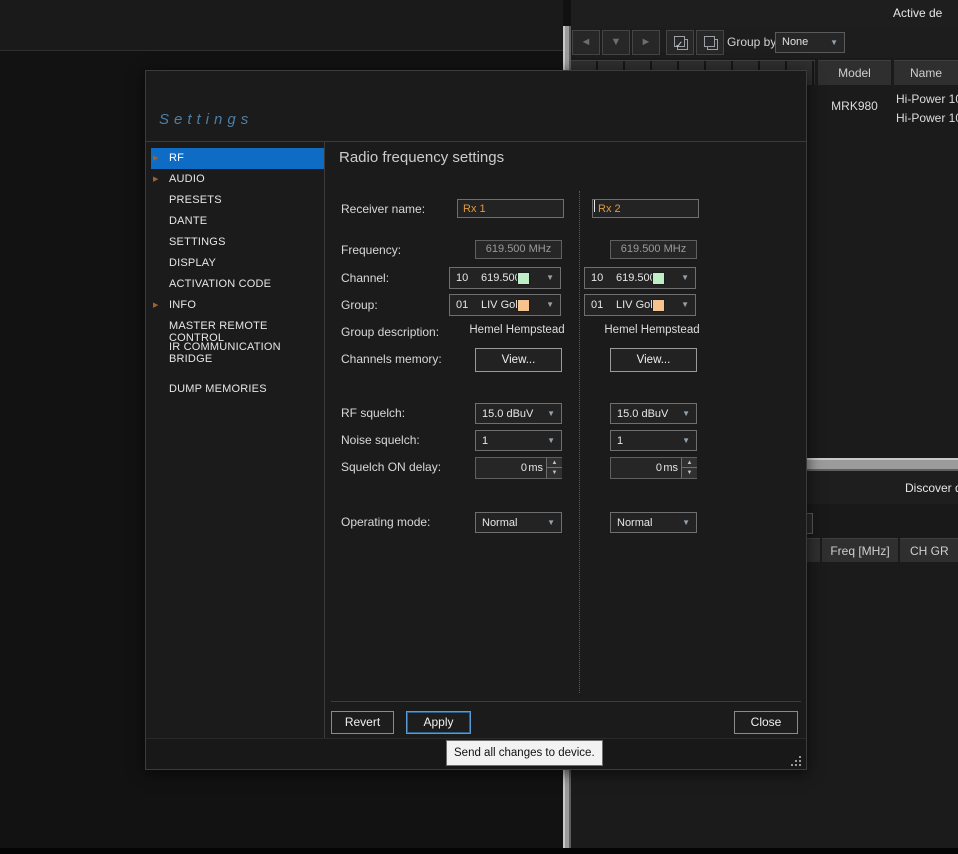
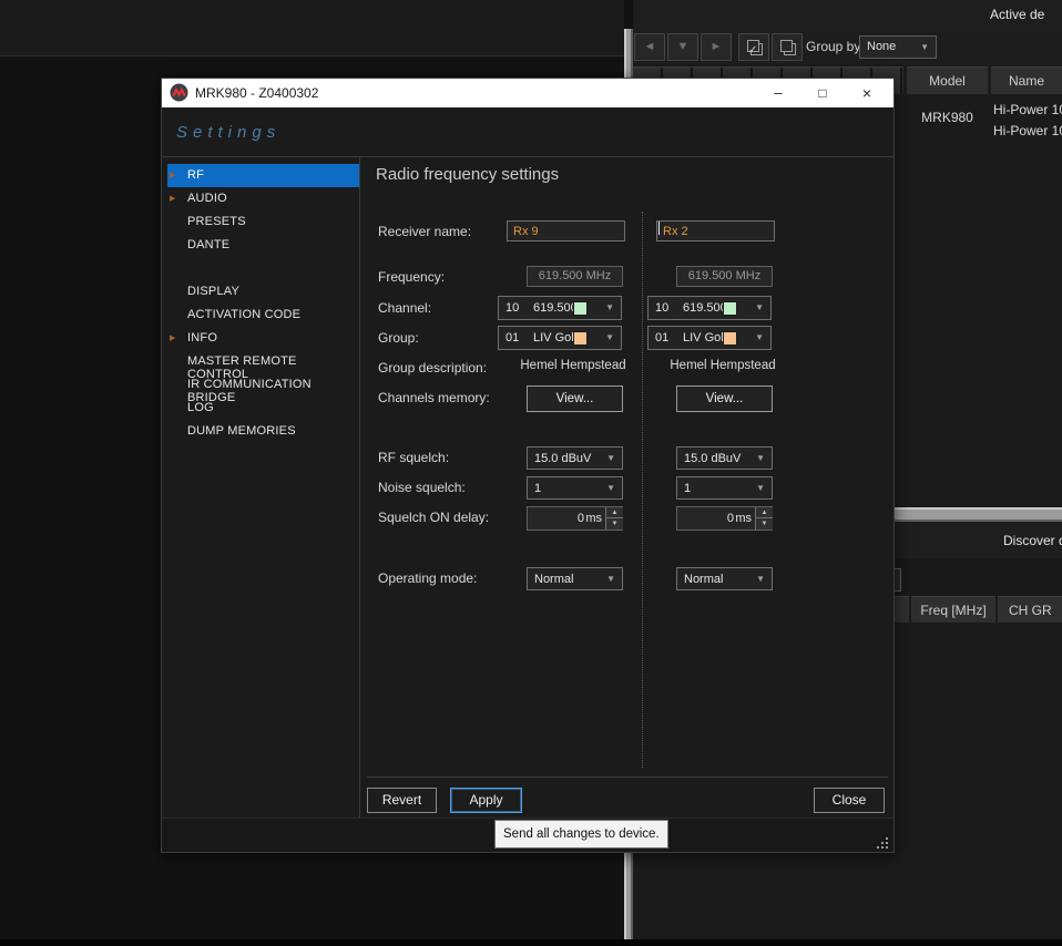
  Active de
  ◄
  ▼
  ►
  ✓
  Group by
  None
  ▼
  Model
  Name
  MRK980
  Hi-Power 1
  Hi-Power 1
  Discover
  Freq [MHz]
  CH GR
+ MRK980 - Z0400302
+ –
+ □
+ ×
  Settings
  RF
  AUDIO
  PRESETS
  DANTE
- SETTINGS
  DISPLAY
  ACTIVATION CODE
  INFO
  MASTER REMOTE CONTROL
  IR COMMUNICATION BRIDGE
+ LOG
  DUMP MEMORIES
  Radio frequency settings
  Receiver name:
  Frequency:
  Channel:
  Group:
  Group description:
  Channels memory:
  RF squelch:
  Noise squelch:
  Squelch ON delay:
  Operating mode:
- Rx 1
+ Rx 9
  619.500 MHz
  10
  619.50
  ▼
  01
  LIV Go
  ▼
  Hemel Hempstead
  View...
  15.0 dBuV
  ▼
  1
  ▼
  0
  ms
  Normal
  ▼
  Rx 2
  619.500 MHz
  10
  619.50
  ▼
  01
  LIV Go
  ▼
  Hemel Hempstead
  View...
  15.0 dBuV
  ▼
  1
  ▼
  0
  ms
  Normal
  ▼
  Revert
  Apply
  Close
  Send all changes to device.
